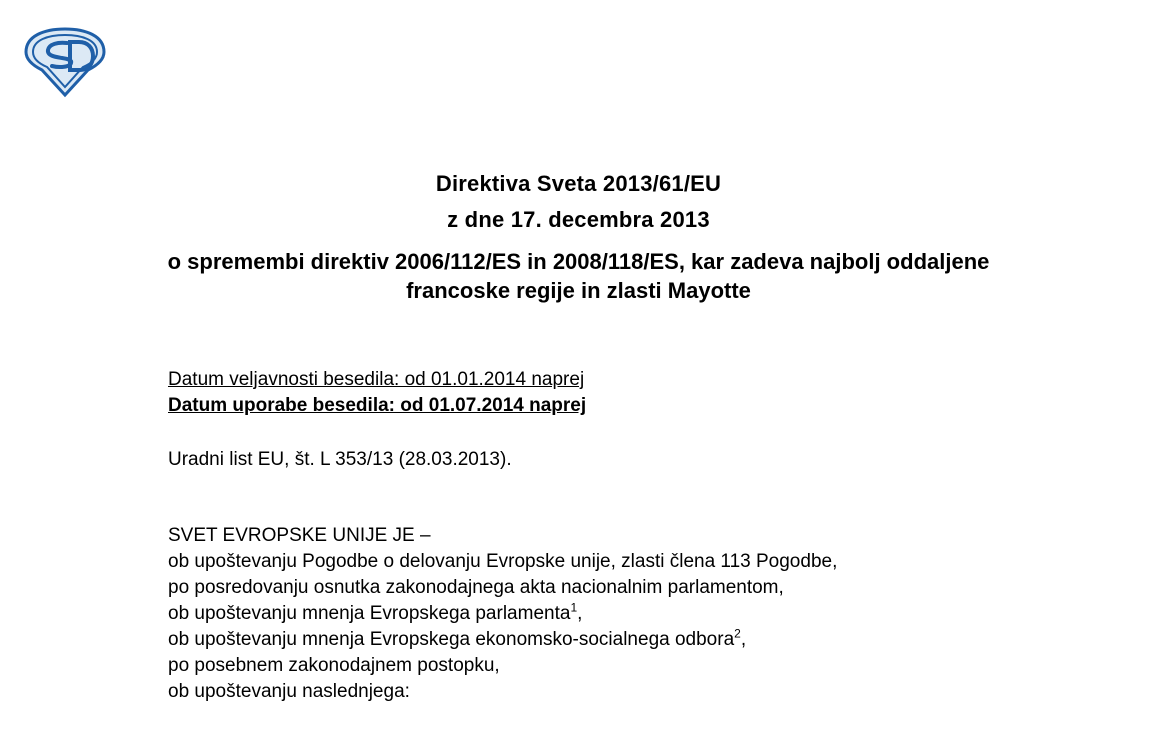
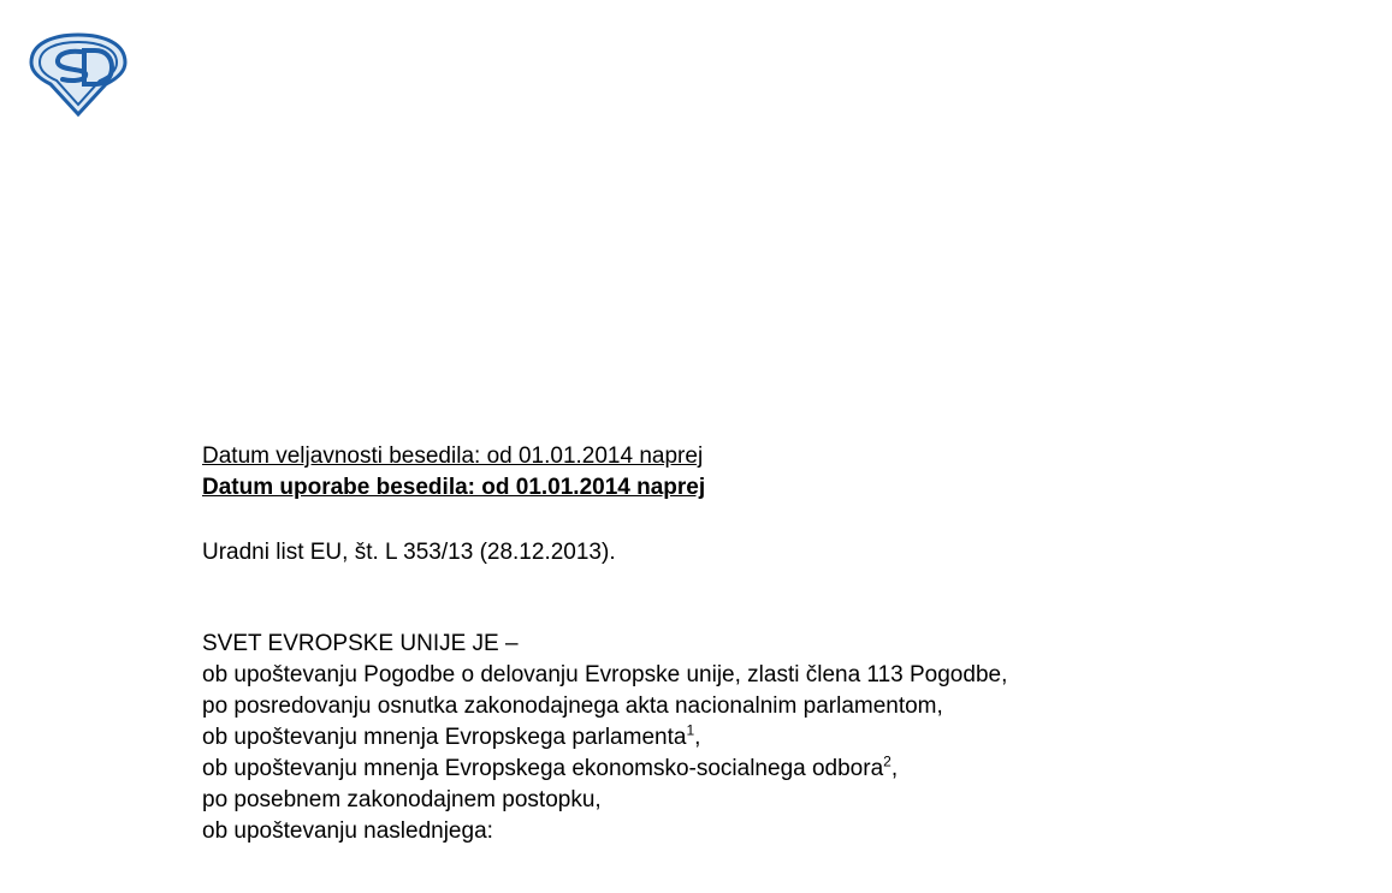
- Direktiva Sveta 2013/61/EU
- z dne 17. decembra 2013
- o spremembi direktiv 2006/112/ES in 2008/118/ES, kar zadeva najbolj oddaljene francoske regije in zlasti Mayotte
  Datum veljavnosti besedila: od 01.01.2014 naprej
- Datum uporabe besedila: od 01.07.2014 naprej
+ Datum uporabe besedila: od 01.01.2014 naprej
- Uradni list EU, št. L 353/13 (28.03.2013).
+ Uradni list EU, št. L 353/13 (28.12.2013).
  SVET EVROPSKE UNIJE JE –
  ob upoštevanju Pogodbe o delovanju Evropske unije, zlasti člena 113 Pogodbe,
  po posredovanju osnutka zakonodajnega akta nacionalnim parlamentom,
  ob upoštevanju mnenja Evropskega parlamenta1,
  ob upoštevanju mnenja Evropskega ekonomsko-socialnega odbora2,
  po posebnem zakonodajnem postopku,
  ob upoštevanju naslednjega:
